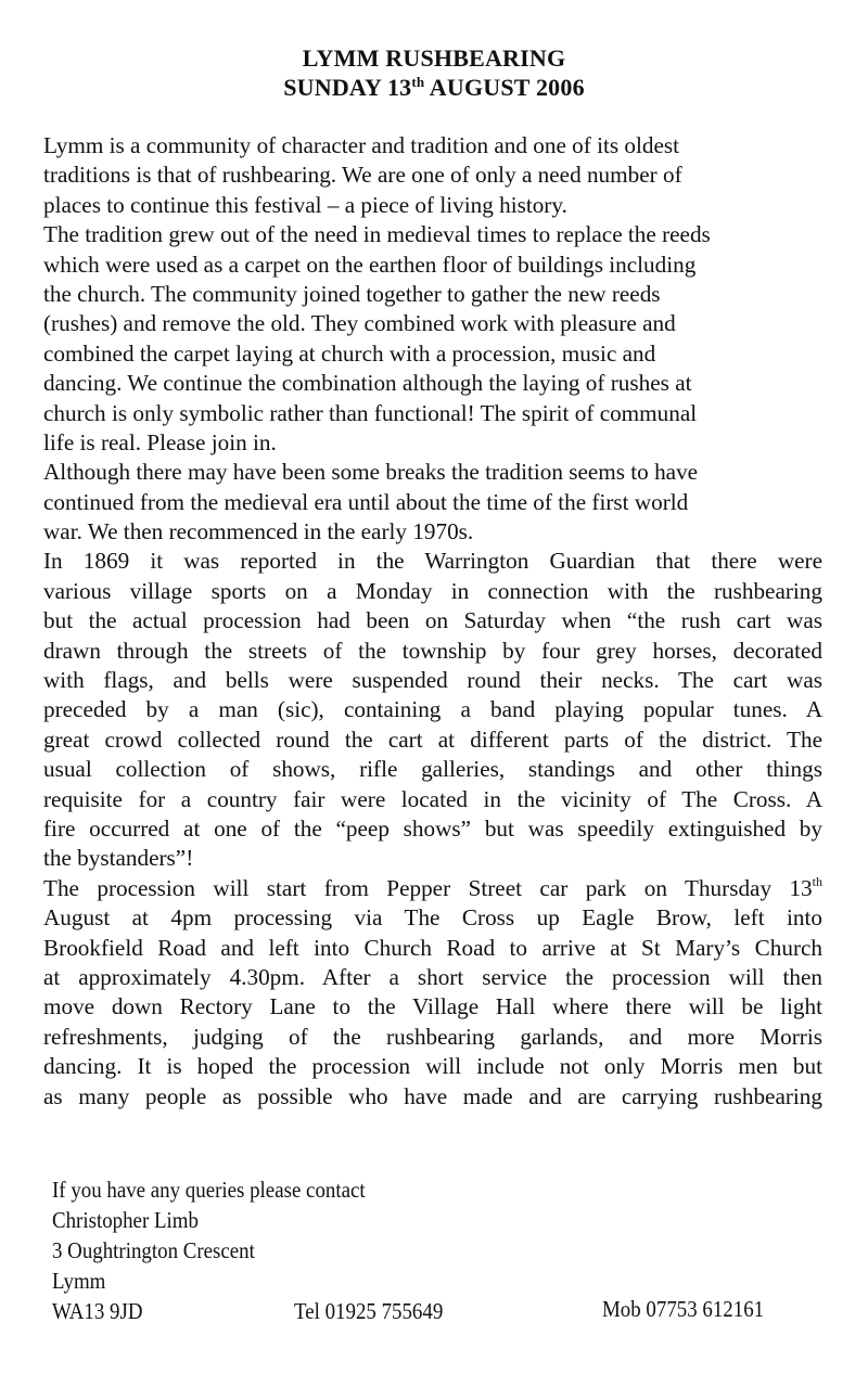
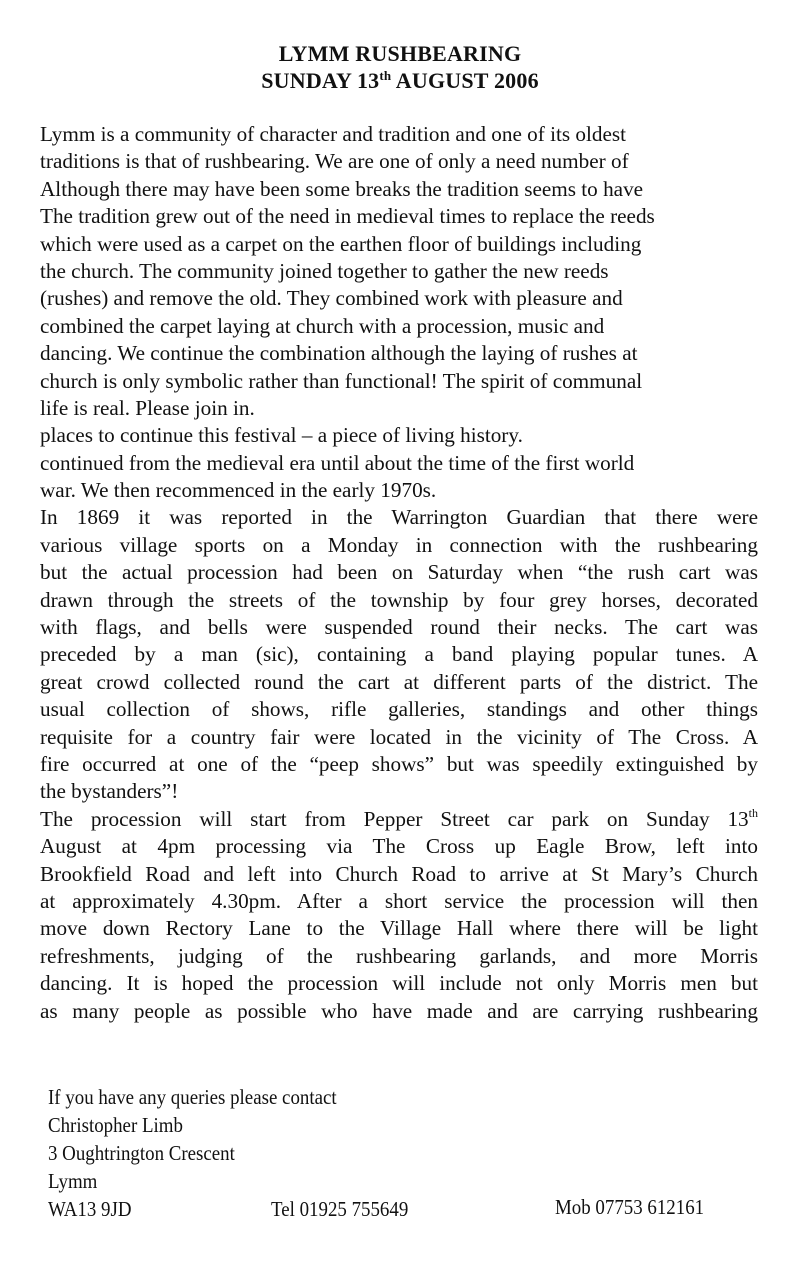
  LYMM RUSHBEARING
  SUNDAY 13th AUGUST 2006
  Lymm is a community of character and tradition and one of its oldest
  traditions is that of rushbearing. We are one of only a need number of
- places to continue this festival – a piece of living history.
+ Although there may have been some breaks the tradition seems to have
  The tradition grew out of the need in medieval times to replace the reeds
  which were used as a carpet on the earthen floor of buildings including
  the church. The community joined together to gather the new reeds
  (rushes) and remove the old. They combined work with pleasure and
  combined the carpet laying at church with a procession, music and
  dancing. We continue the combination although the laying of rushes at
  church is only symbolic rather than functional! The spirit of communal
  life is real. Please join in.
- Although there may have been some breaks the tradition seems to have
+ places to continue this festival – a piece of living history.
  continued from the medieval era until about the time of the first world
  war. We then recommenced in the early 1970s.
  In 1869 it was reported in the Warrington Guardian that there were
  various village sports on a Monday in connection with the rushbearing
  but the actual procession had been on Saturday when “the rush cart was
  drawn through the streets of the township by four grey horses, decorated
  with flags, and bells were suspended round their necks. The cart was
  preceded by a man (sic), containing a band playing popular tunes. A
  great crowd collected round the cart at different parts of the district. The
  usual collection of shows, rifle galleries, standings and other things
  requisite for a country fair were located in the vicinity of The Cross. A
  fire occurred at one of the “peep shows” but was speedily extinguished by
  the bystanders”!
- The procession will start from Pepper Street car park on Thursday 13th
+ The procession will start from Pepper Street car park on Sunday 13th
  August at 4pm processing via The Cross up Eagle Brow, left into
  Brookfield Road and left into Church Road to arrive at St Mary’s Church
  at approximately 4.30pm. After a short service the procession will then
  move down Rectory Lane to the Village Hall where there will be light
  refreshments, judging of the rushbearing garlands, and more Morris
  dancing. It is hoped the procession will include not only Morris men but
  as many people as possible who have made and are carrying rushbearing
  If you have any queries please contact
  Christopher Limb
  3 Oughtrington Crescent
  Lymm
  WA13 9JD
  Tel 01925 755649
  Mob 07753 612161
